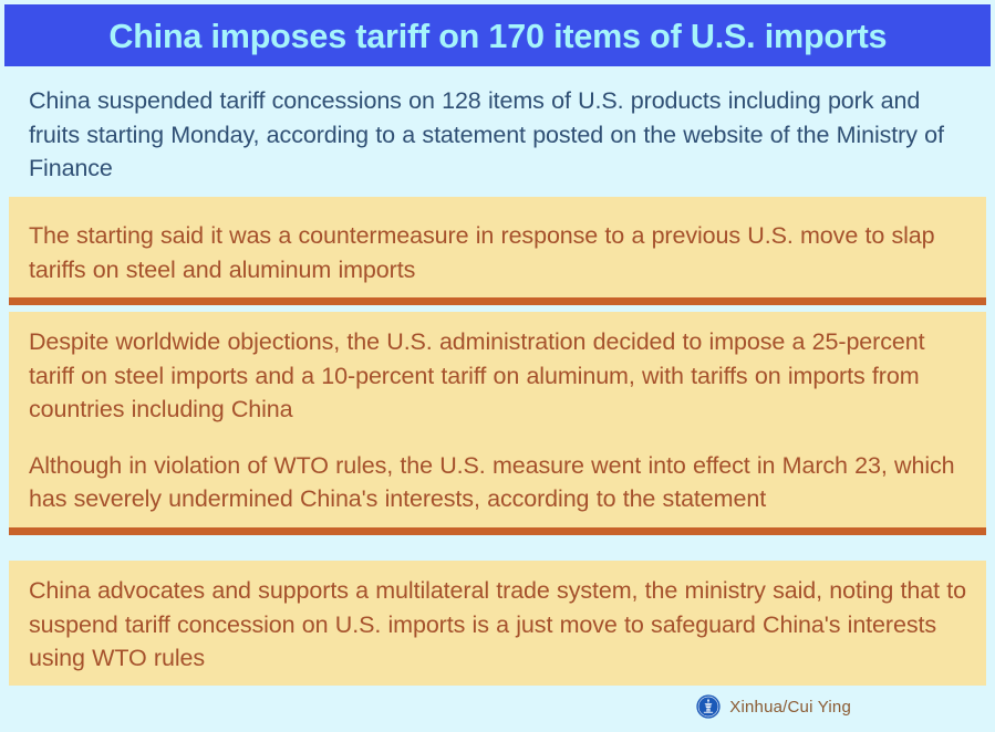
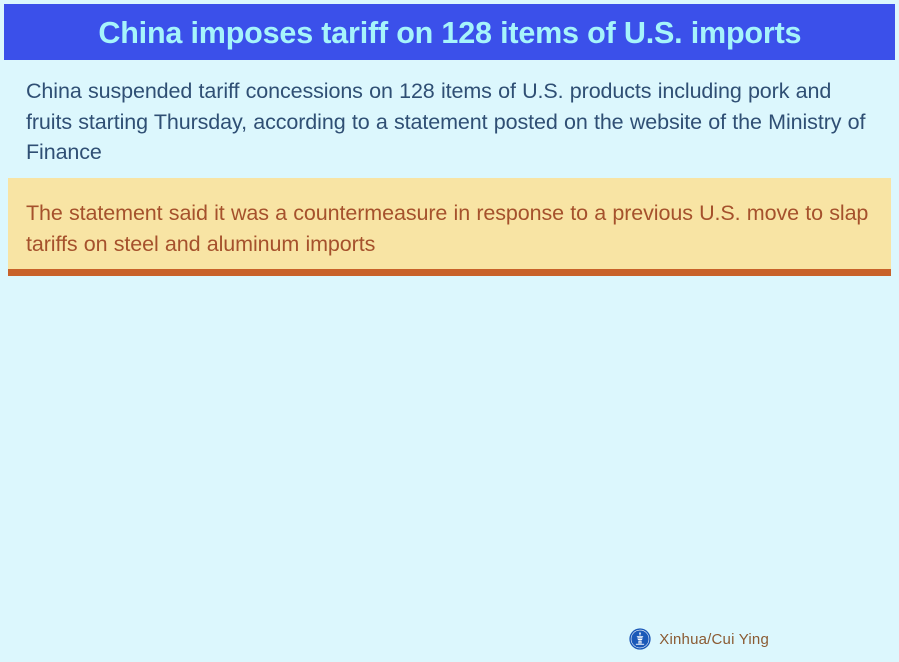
- China imposes tariff on 170 items of U.S. imports
+ China imposes tariff on 128 items of U.S. imports
- China suspended tariff concessions on 128 items of U.S. products including pork and fruits starting Monday, according to a statement posted on the website of the Ministry of Finance
+ China suspended tariff concessions on 128 items of U.S. products including pork and fruits starting Thursday, according to a statement posted on the website of the Ministry of Finance
- The starting said it was a countermeasure in response to a previous U.S. move to slap tariffs on steel and aluminum imports
+ The statement said it was a countermeasure in response to a previous U.S. move to slap tariffs on steel and aluminum imports
- Despite worldwide objections, the U.S. administration decided to impose a 25-percent tariff on steel imports and a 10-percent tariff on aluminum, with tariffs on imports from countries including China
- Although in violation of WTO rules, the U.S. measure went into effect in March 23, which has severely undermined China's interests, according to the statement
- China advocates and supports a multilateral trade system, the ministry said, noting that to suspend tariff concession on U.S. imports is a just move to safeguard China's interests using WTO rules
  Xinhua/Cui Ying
